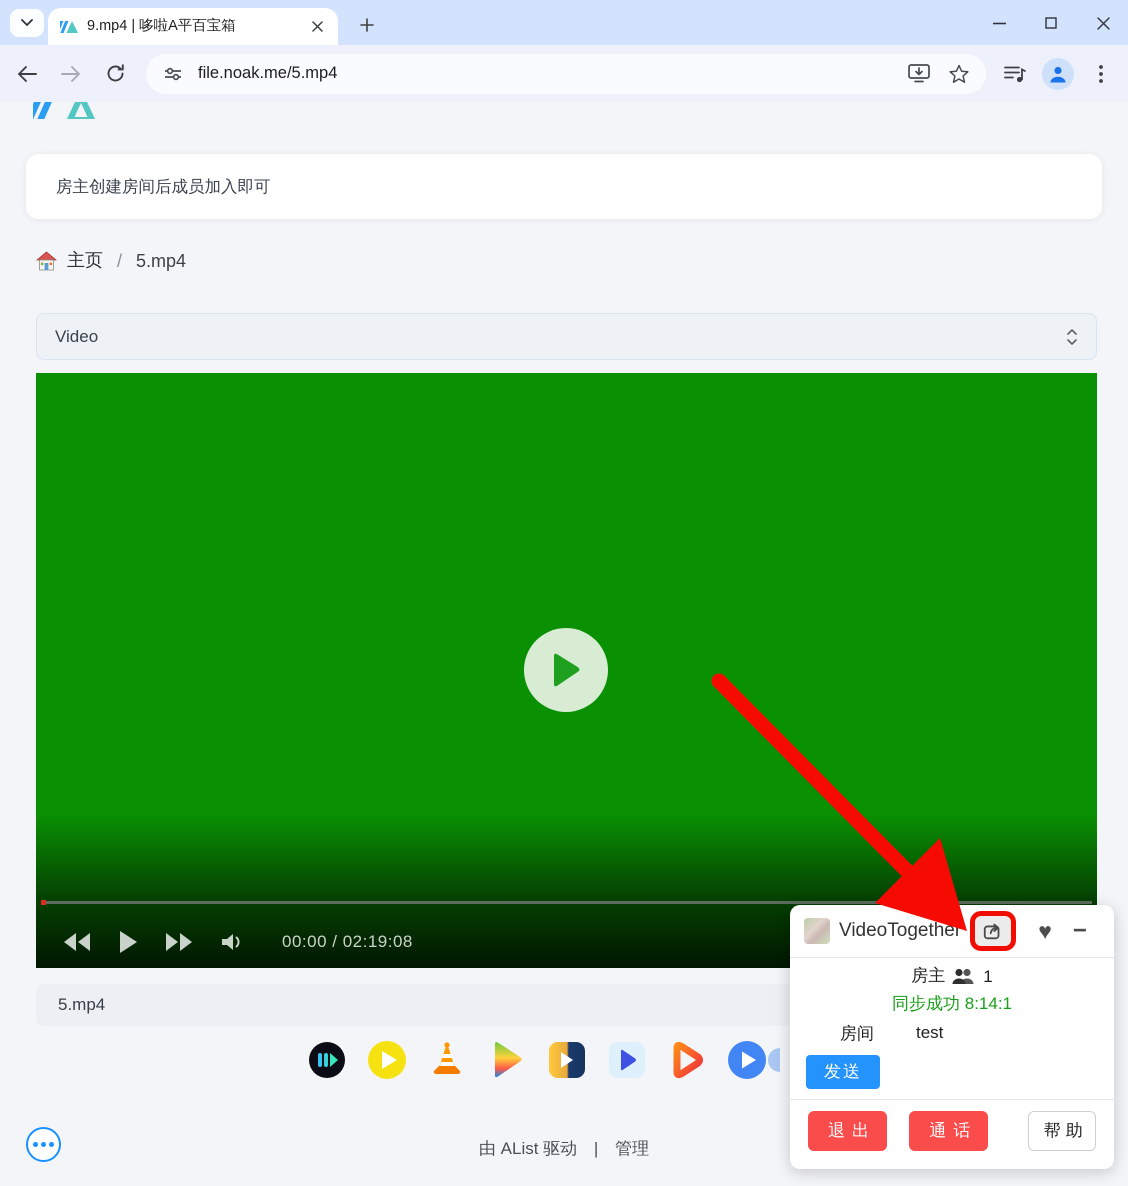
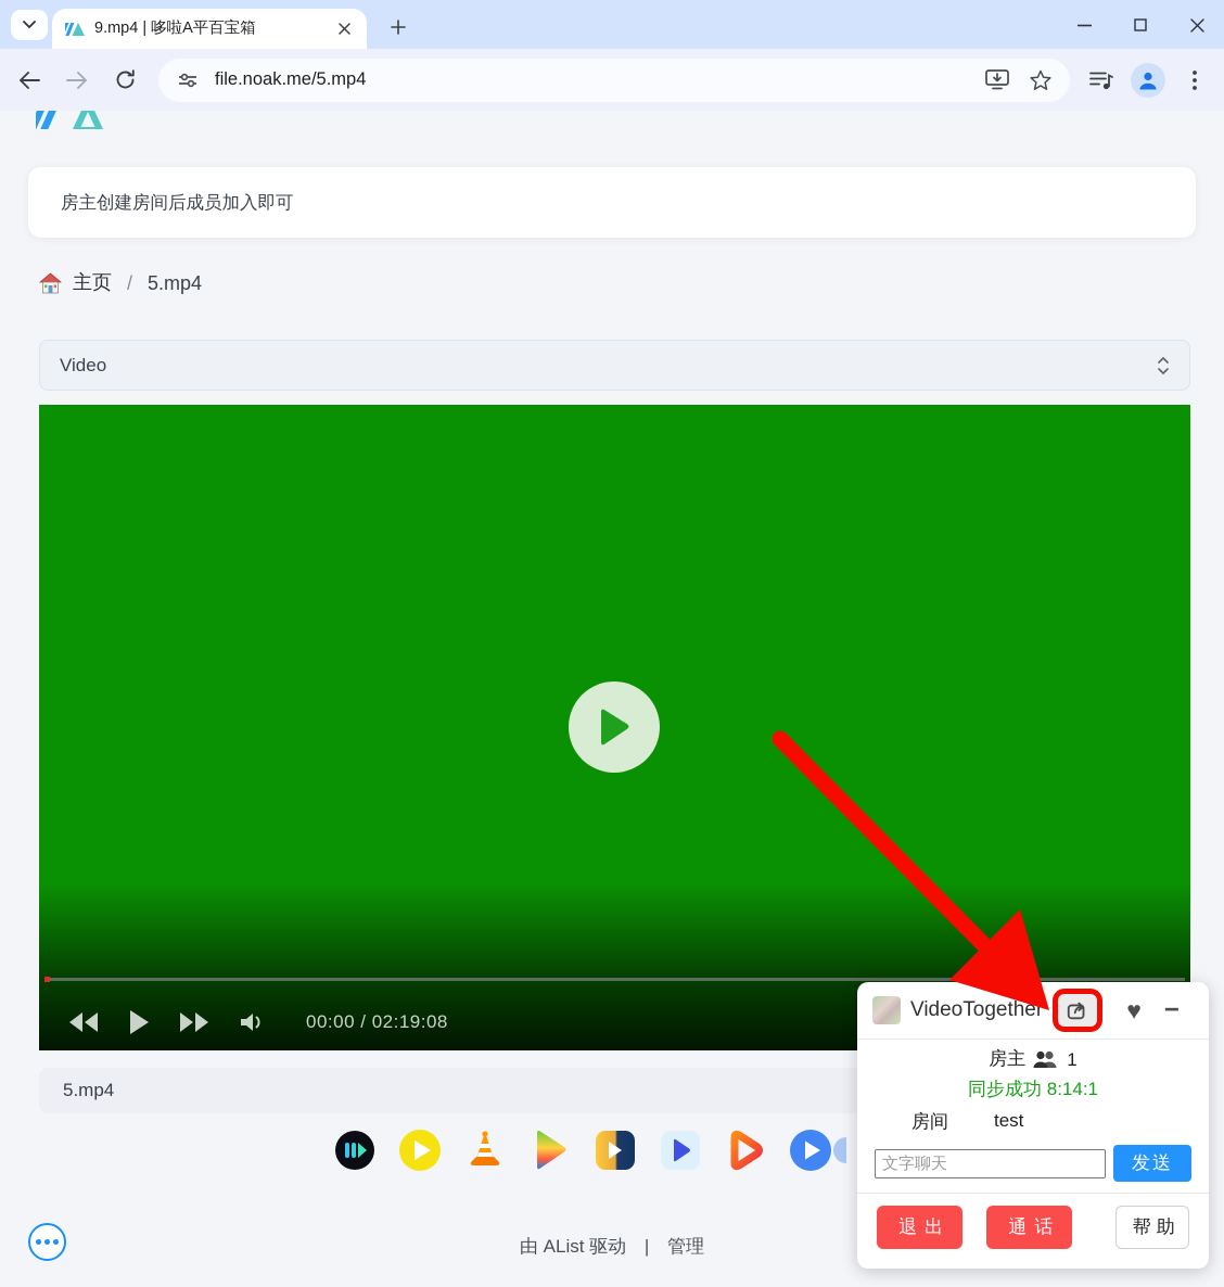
  9.mp4 | 哆啦A平百宝箱
  file.noak.me/5.mp4
  房主创建房间后成员加入即可
  主页
  /
  5.mp4
  Video
  00:00 / 02:19:08
  5.mp4
  由 AList 驱动 | 管理
  VideoTogether
  ♥
  −
  房主
  1
  同步成功 8:14:1
  房间
  test
+ 文字聊天
  发送
  退出
  通话
  帮助
